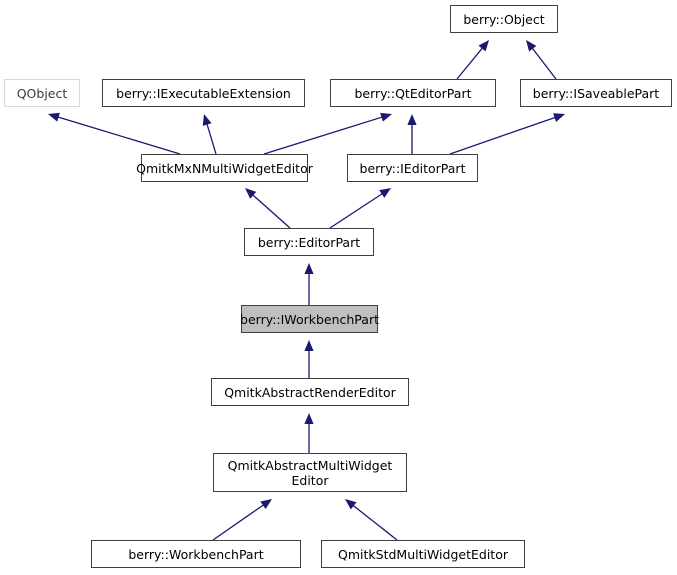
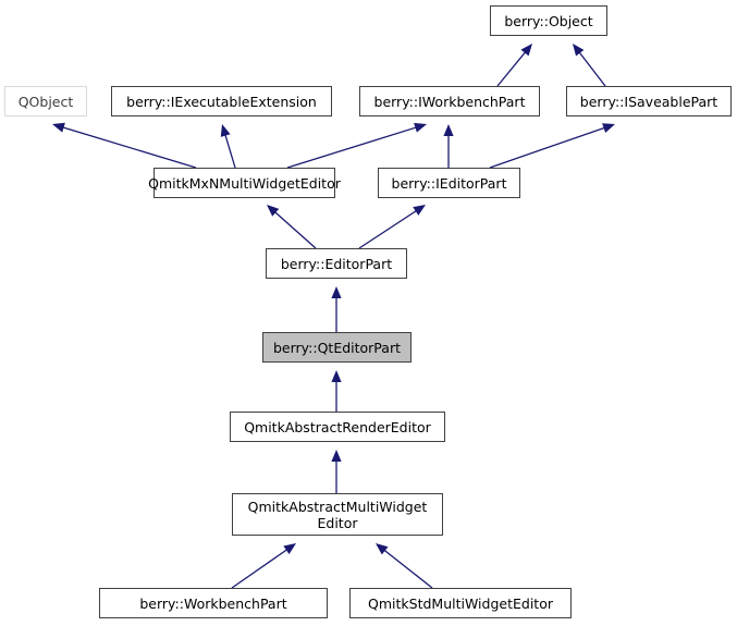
  berry::Object
  QObject
  berry::IExecutableExtension
- berry::QtEditorPart
+ berry::IWorkbenchPart
  berry::ISaveablePart
  QmitkMxNMultiWidgetEditor
  berry::IEditorPart
  berry::EditorPart
- berry::IWorkbenchPart
+ berry::QtEditorPart
  QmitkAbstractRenderEditor
  QmitkAbstractMultiWidget
  Editor
  berry::WorkbenchPart
  QmitkStdMultiWidgetEditor
